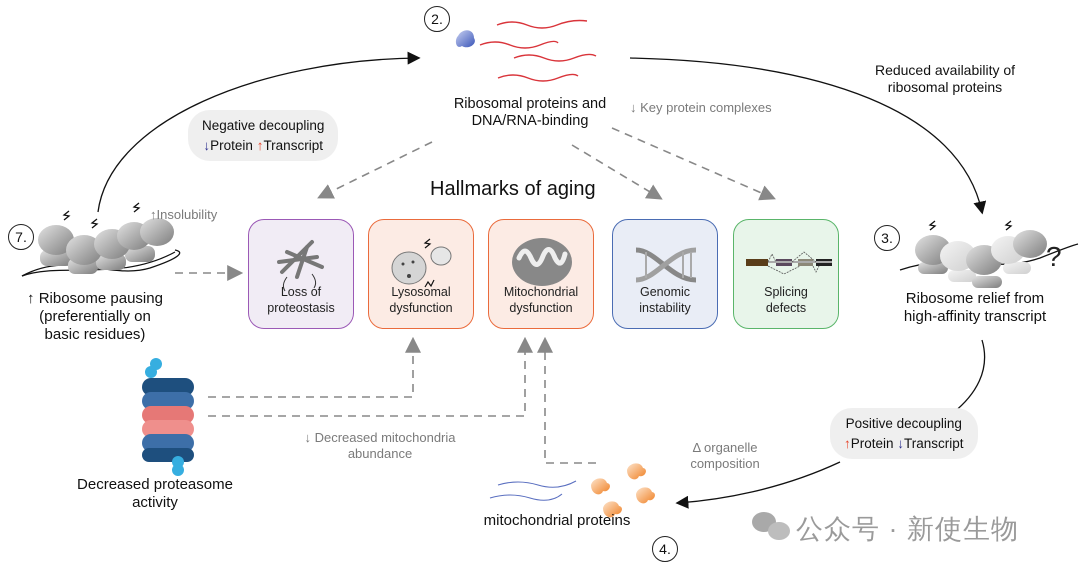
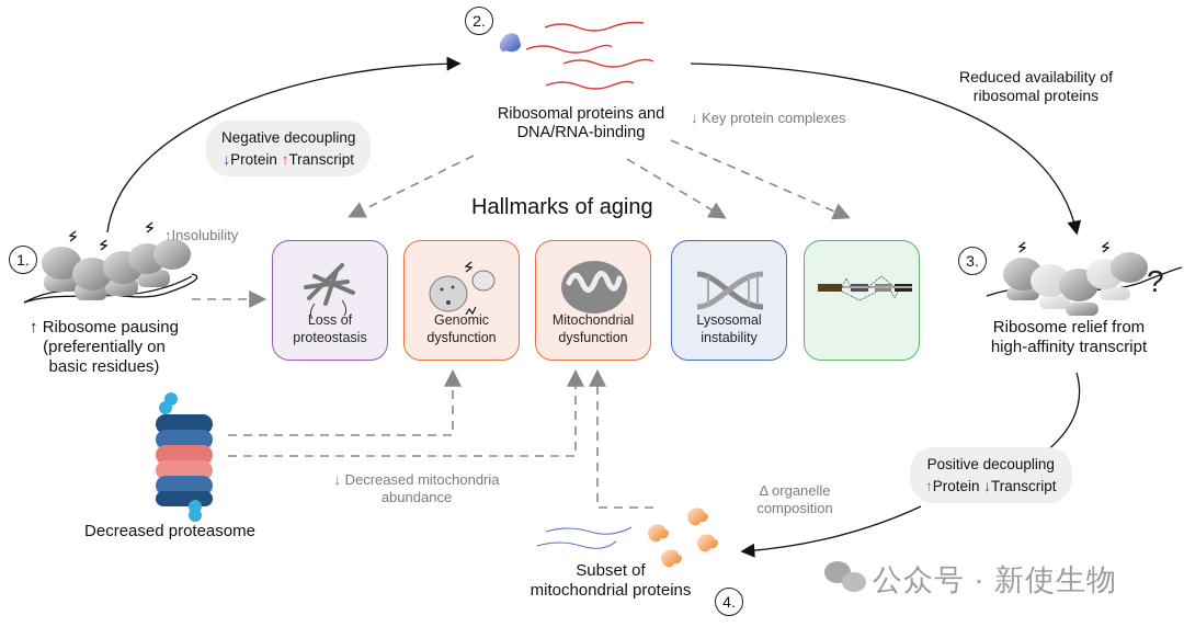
- 7.
+ 1.
  2.
  3.
  4.
  ↑Insolubility
  ↑ Ribosome pausing
  (preferentially on
  basic residues)
  Ribosomal proteins and
  DNA/RNA-binding
  ↓ Key protein complexes
  Reduced availability of
  ribosomal proteins
  Negative decoupling
  ↓Protein ↑Transcript
  Hallmarks of aging
  Loss of
  proteostasis
- Lysosomal
+ Genomic
  dysfunction
  Mitochondrial
  dysfunction
- Genomic
+ Lysosomal
  instability
- Splicing
- defects
  ?
  Ribosome relief from
  high-affinity transcript
  Positive decoupling
  ↑Protein ↓Transcript
  Decreased proteasome
- activity
  ↓ Decreased mitochondria
  abundance
  Δ organelle
  composition
+ Subset of
  mitochondrial proteins
  公众号 · 新使生物
